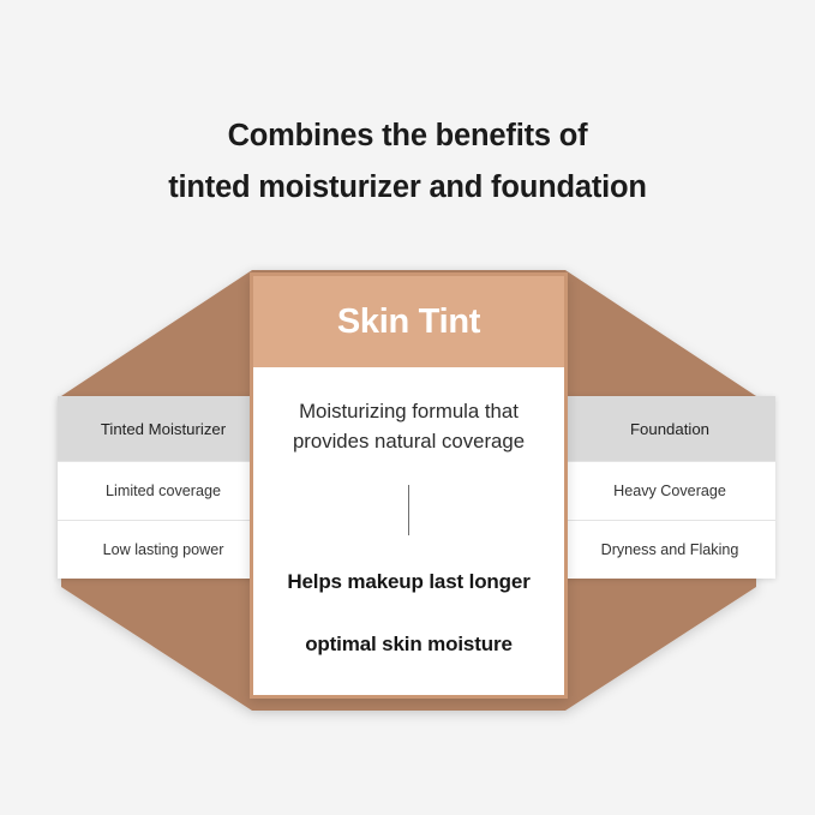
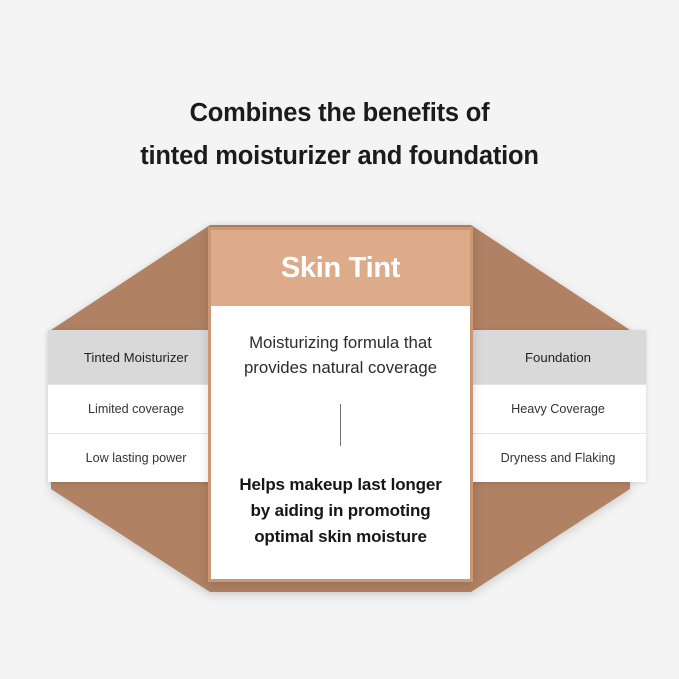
  Combines the benefits of
  tinted moisturizer and foundation
  Tinted Moisturizer
  Limited coverage
  Low lasting power
  Foundation
  Heavy Coverage
  Dryness and Flaking
  Skin Tint
  Moisturizing formula that
  provides natural coverage
  Helps makeup last longer
+ by aiding in promoting
  optimal skin moisture
